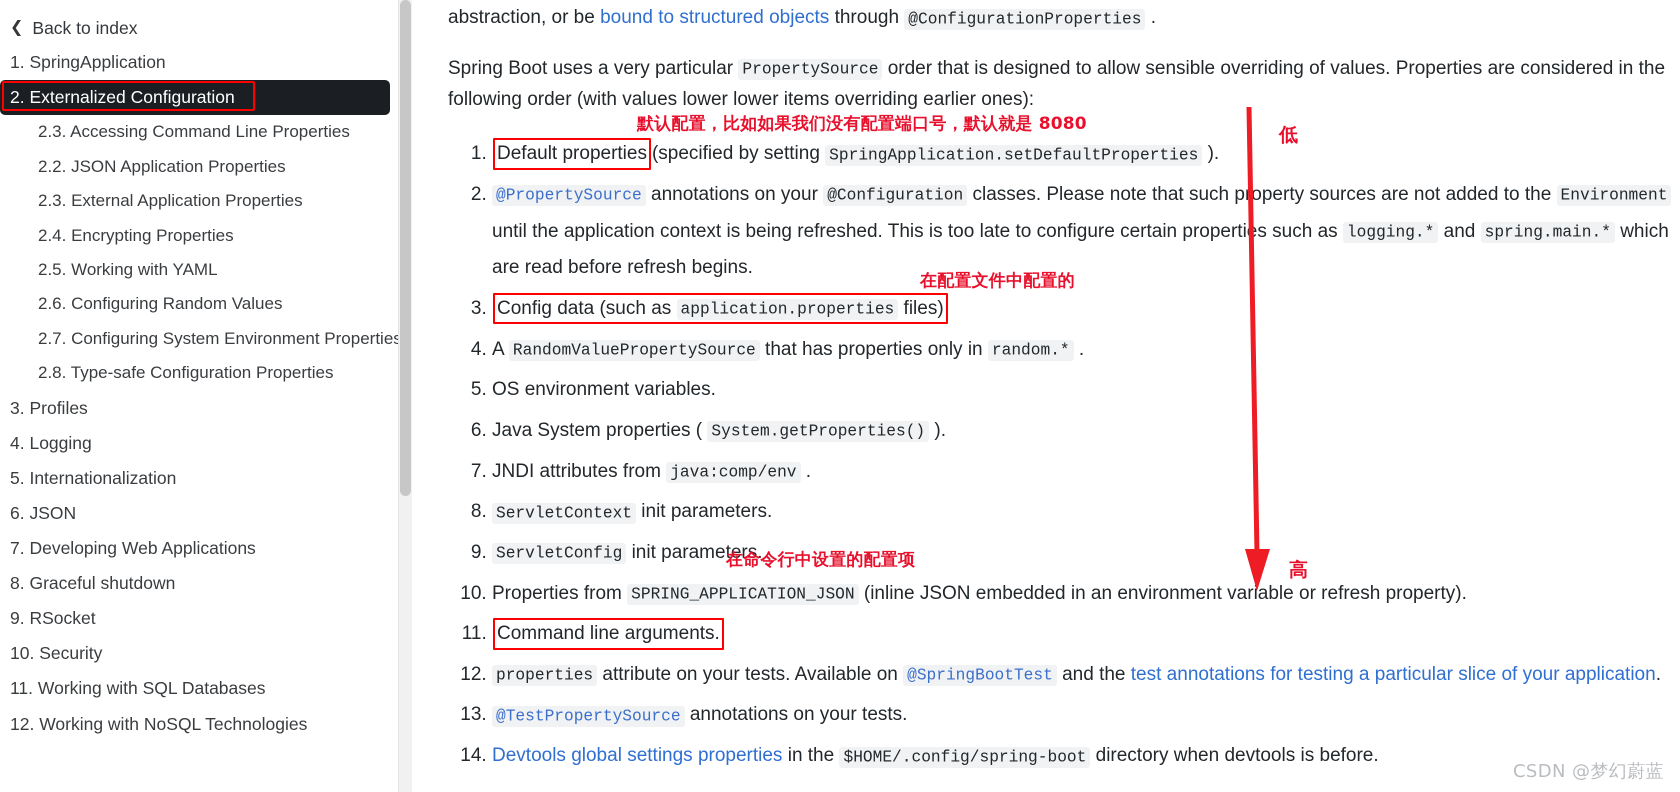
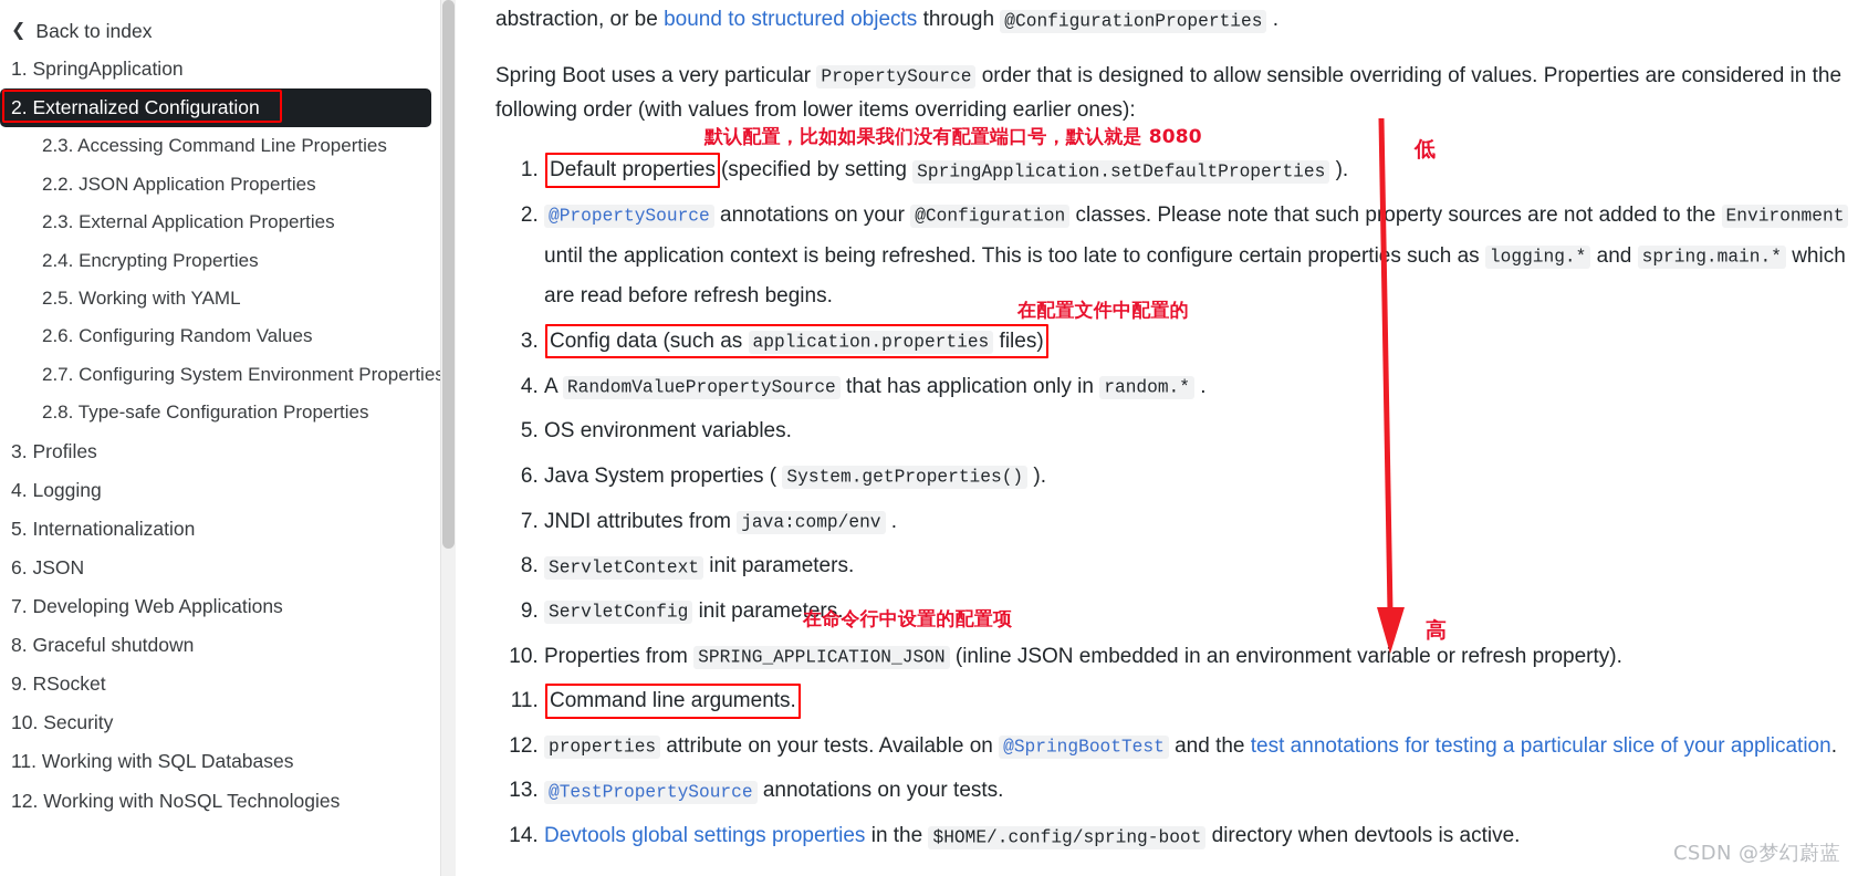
  ❮
  Back to index
  1. SpringApplication
  2. Externalized Configuration
  2.3. Accessing Command Line Properties
  2.2. JSON Application Properties
  2.3. External Application Properties
  2.4. Encrypting Properties
  2.5. Working with YAML
  2.6. Configuring Random Values
  2.7. Configuring System Environment Propertie
  2.8. Type-safe Configuration Properties
  3. Profiles
  4. Logging
  5. Internationalization
  6. JSON
  7. Developing Web Applications
  8. Graceful shutdown
  9. RSocket
  10. Security
  11. Working with SQL Databases
  12. Working with NoSQL Technologies
  abstraction, or be bound to structured objects through @ConfigurationProperties .
- Spring Boot uses a very particular PropertySource order that is designed to allow sensible overriding of values. Properties are considered in the following order (with values lower lower items overriding earlier ones):
+ Spring Boot uses a very particular PropertySource order that is designed to allow sensible overriding of values. Properties are considered in the following order (with values from lower items overriding earlier ones):
  Default properties (specified by setting SpringApplication.setDefaultProperties ).
  @PropertySource annotations on your @Configuration classes. Please note that such poperty sources are not added to the Environment until the application context is being refreshed. This is too late to configure certain propertis such as logging.* and spring.main.* which are read before refresh begins.
  Config data (such as application.properties files)
- A RandomValuePropertySource that has properties only in random.* .
+ A RandomValuePropertySource that has application only in random.* .
  OS environment variables.
  Java System properties ( System.getProperties() ).
  JNDI attributes from java:comp/env .
  ServletContext init parameters.
  ServletConfig init parameters.
  Properties from SPRING_APPLICATION_JSON (inline JSON embedded in an environment variable or refresh property).
  Command line arguments.
  properties attribute on your tests. Available on @SpringBootTest and the test annotations for testing a particular slice of your application.
  @TestPropertySource annotations on your tests.
- Devtools global settings properties in the $HOME/.config/spring-boot directory when devtools is before.
+ Devtools global settings properties in the $HOME/.config/spring-boot directory when devtools is active.
  默认配置，比如如果我们没有配置端口号，默认就是 8080
  在配置文件中配置的
  在命令行中设置的配置项
  低
  高
  CSDN @梦幻蔚蓝
